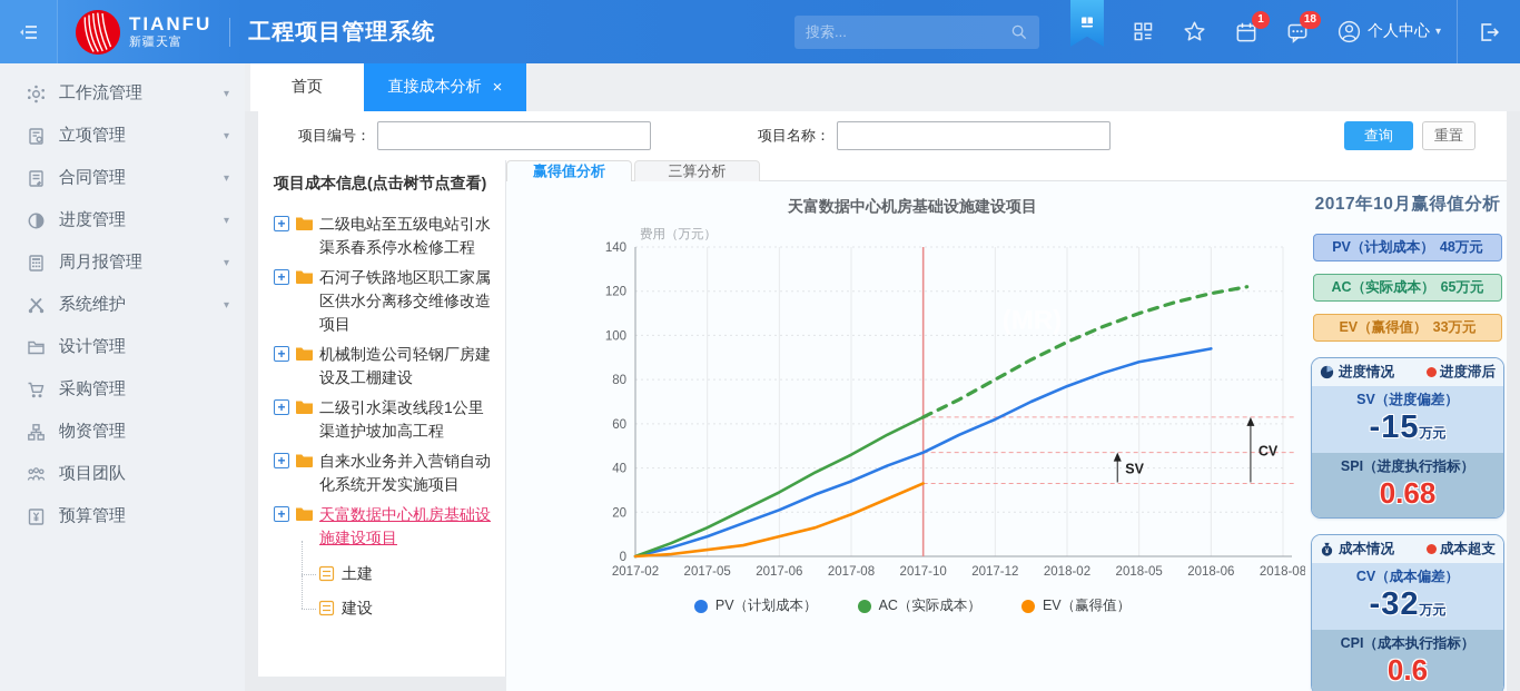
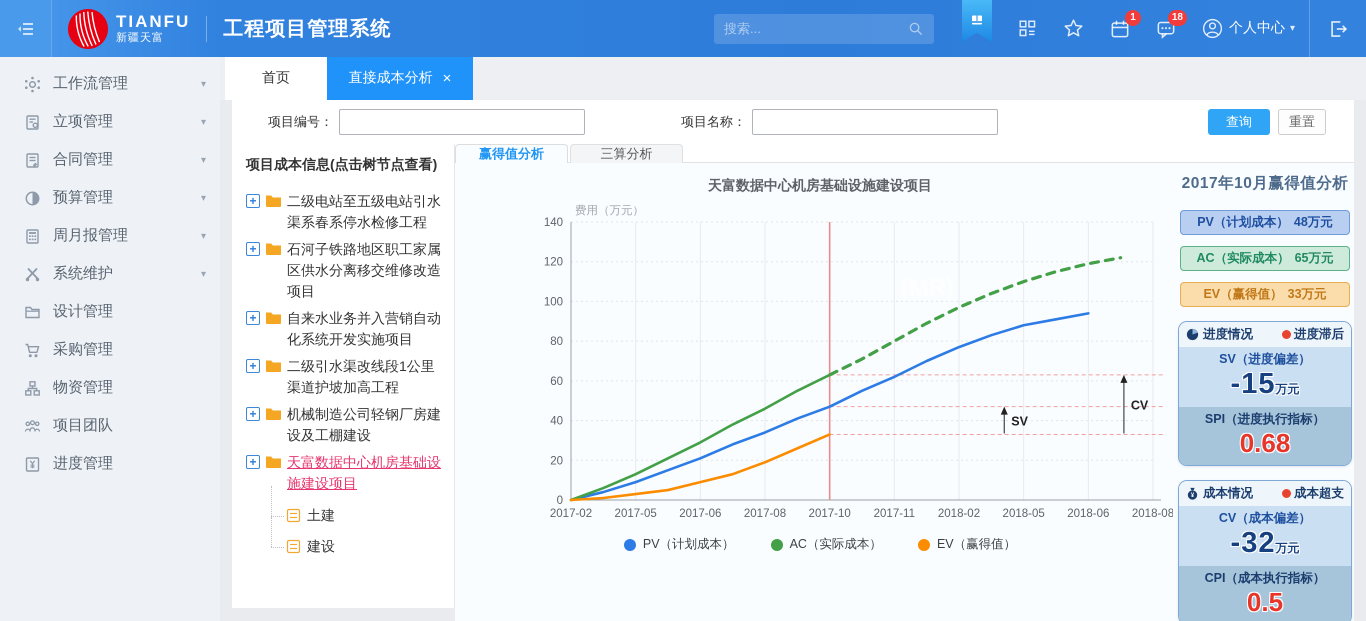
  TIANFU
  新疆天富
  工程项目管理系统
  搜索...
  1
  18
  个人中心
  ▾
  工作流管理
  ▾
  立项管理
  ▾
  合同管理
  ▾
- 进度管理
+ 预算管理
  ▾
  周月报管理
  ▾
  系统维护
  ▾
  设计管理
  采购管理
  物资管理
  项目团队
- 预算管理
+ 进度管理
  首页
  直接成本分析
  ×
  项目编号：
  项目名称：
  查询
  重置
  项目成本信息(点击树节点查看)
  +
  二级电站至五级电站引水渠系春系停水检修工程
  +
  石河子铁路地区职工家属区供水分离移交维修改造项目
  +
- 机械制造公司轻钢厂房建设及工棚建设
+ 自来水业务并入营销自动化系统开发实施项目
  +
  二级引水渠改线段1公里渠道护坡加高工程
  +
- 自来水业务并入营销自动化系统开发实施项目
+ 机械制造公司轻钢厂房建设及工棚建设
  +
  天富数据中心机房基础设施建设项目
  土建
  建设
  赢得值分析
  三算分析
  天富数据中心机房基础设施建设项目
  2017-02
  2017-05
  2017-06
  2017-08
  2017-10
- 2017-12
+ 2017-11
  2018-02
  2018-05
  2018-06
  2018-08
  0
  20
  40
  60
  80
  100
  120
  140
  费用（万元）
  (MR)
  SV
  CV
  PV（计划成本）
  AC（实际成本）
  EV（赢得值）
  2017年10月赢得值分析
  PV（计划成本）
  48万元
  AC（实际成本）
  65万元
  EV（赢得值）
  33万元
  进度情况
  进度滞后
  SV（进度偏差）
  -15万元
  SPI（进度执行指标）
  0.68
  成本情况
  成本超支
  CV（成本偏差）
  -32万元
  CPI（成本执行指标）
- 0.6
+ 0.5
